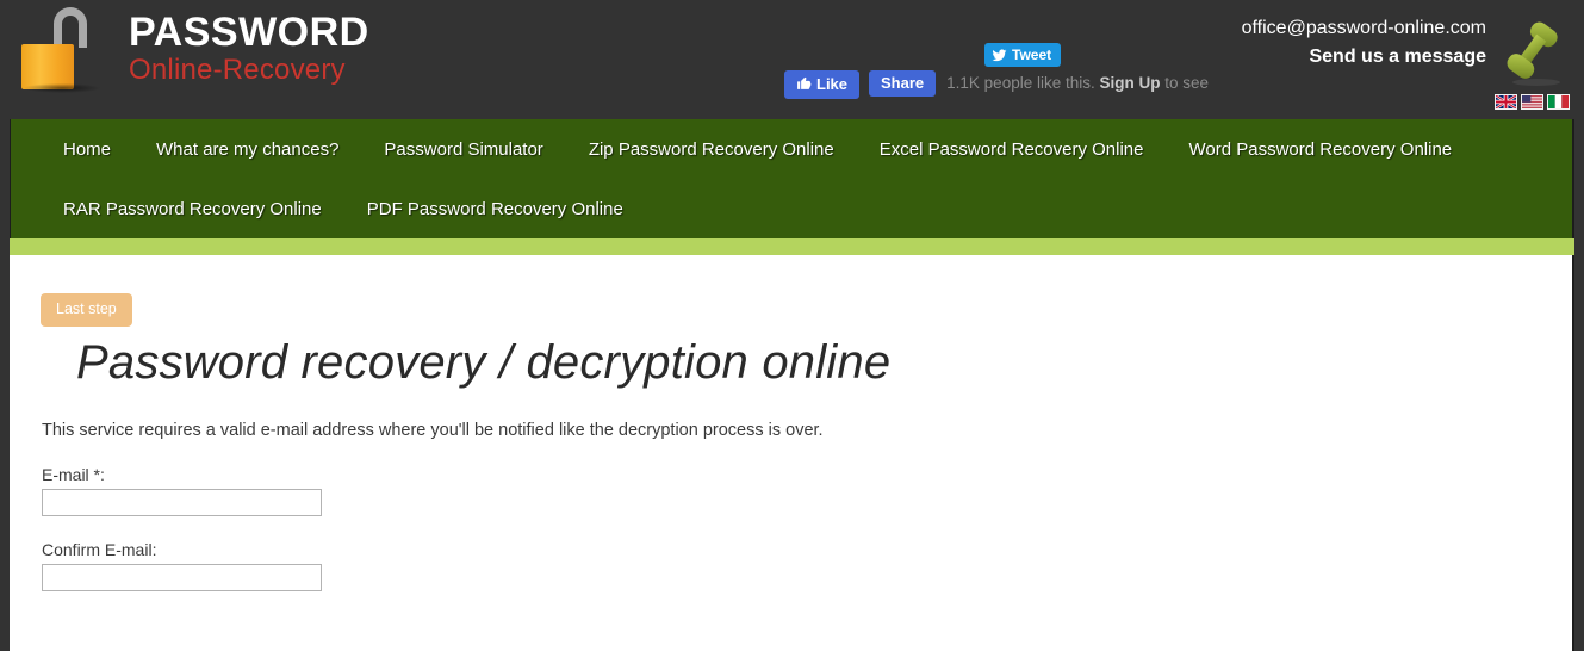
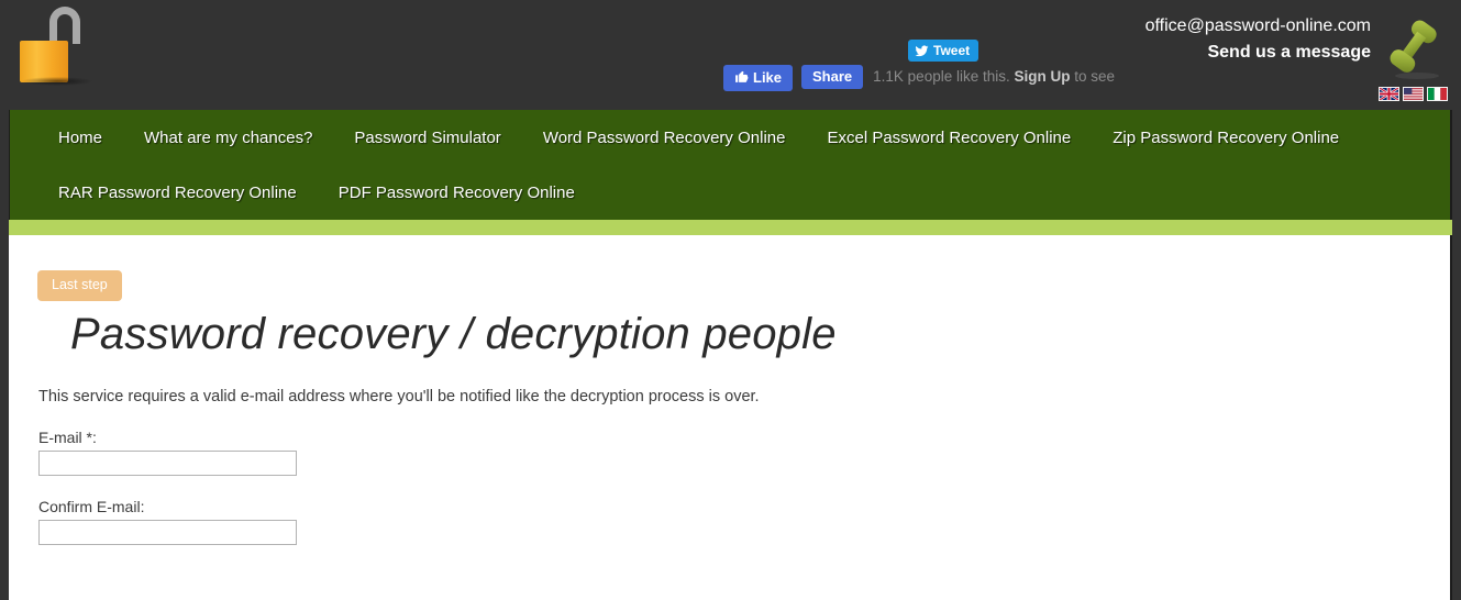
- PASSWORD
- Online-Recovery
  Tweet
  Like
  Share
  1.1K people like this. Sign Up to see
  office@password-online.com
  Send us a message
  Home
  What are my chances?
  Password Simulator
- Zip Password Recovery Online
+ Word Password Recovery Online
  Excel Password Recovery Online
- Word Password Recovery Online
+ Zip Password Recovery Online
  RAR Password Recovery Online
  PDF Password Recovery Online
  Last step
- Password recovery / decryption online
+ Password recovery / decryption people
  This service requires a valid e-mail address where you'll be notified like the decryption process is over.
  E-mail *:
  Confirm E-mail:
